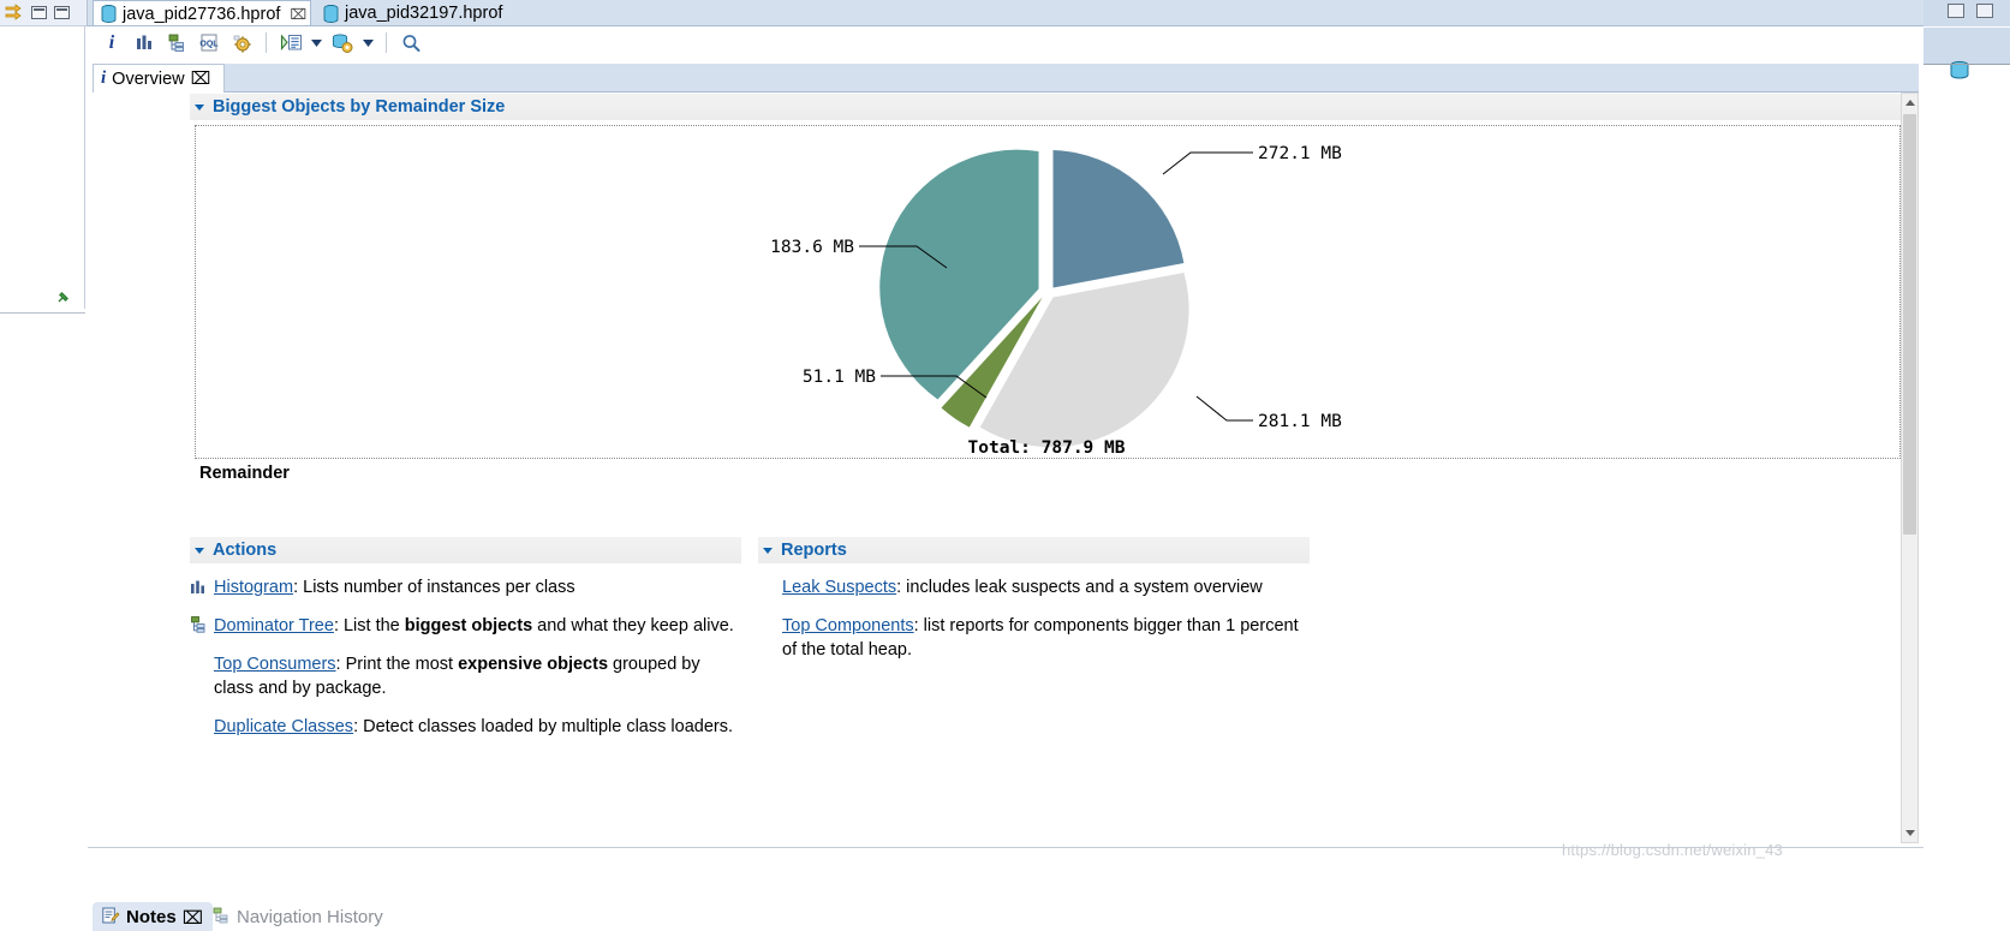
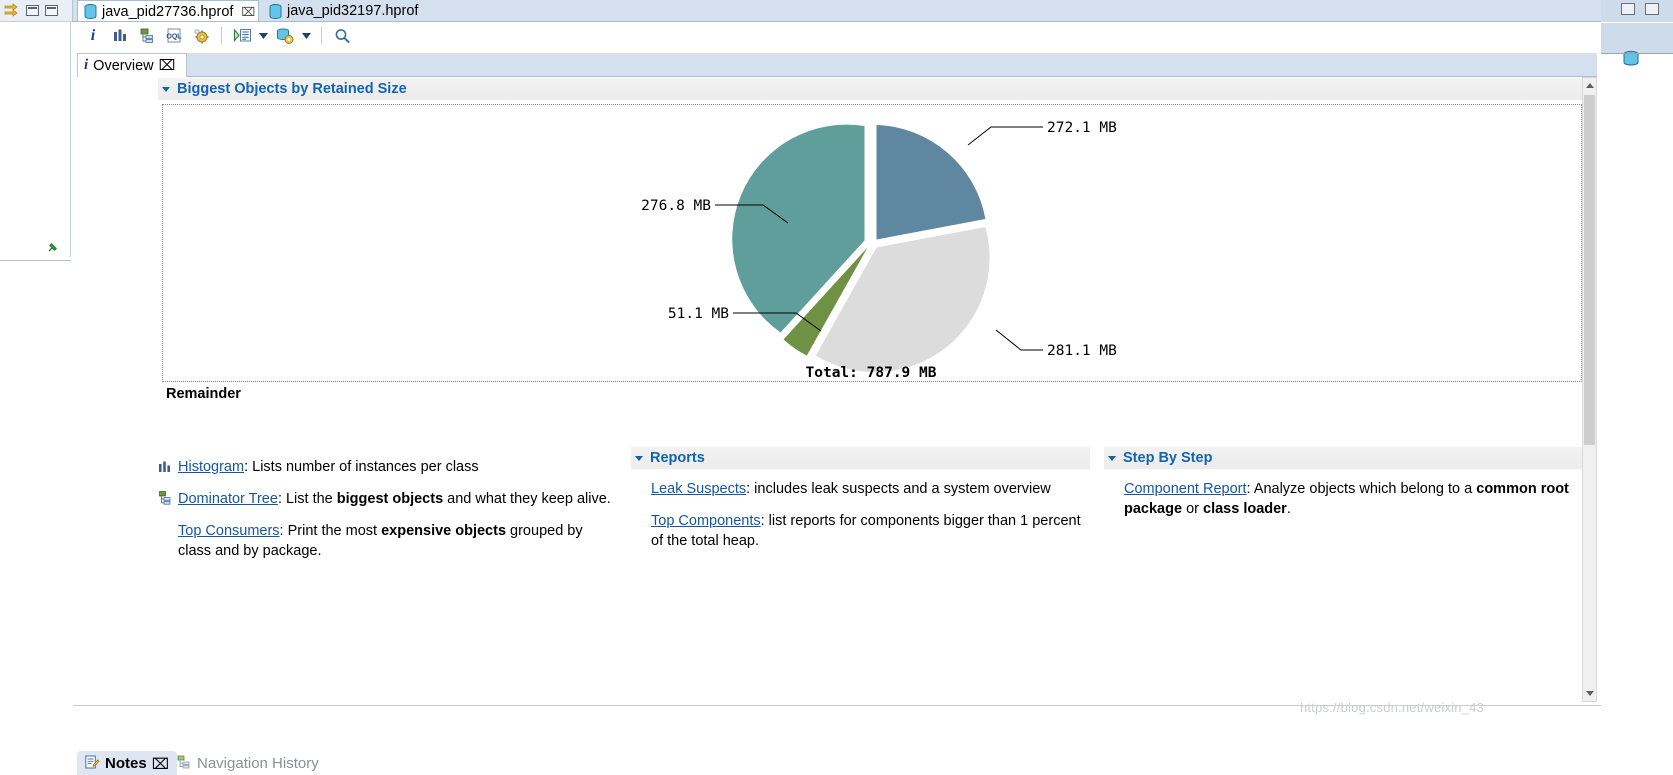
  java_pid27736.hprof
  ⌧
  java_pid32197.hprof
  i
  i
  Overview
  ⌧
- Biggest Objects by Remainder Size
+ Biggest Objects by Retained Size
  272.1 MB
- 183.6 MB
+ 276.8 MB
  51.1 MB
  281.1 MB
  Total: 787.9 MB
  Remainder
- Actions
  Histogram: Lists number of instances per class
  Dominator Tree: List the biggest objects and what they keep alive.
  Top Consumers: Print the most expensive objects grouped by class and by package.
- Duplicate Classes: Detect classes loaded by multiple class loaders.
  Reports
  Leak Suspects: includes leak suspects and a system overview
  Top Components: list reports for components bigger than 1 percent of the total heap.
+ Step By Step
+ Component Report: Analyze objects which belong to a common root package or class loader.
  Notes
  ⌧
  Navigation History
  https://blog.csdn.net/weixin_43
